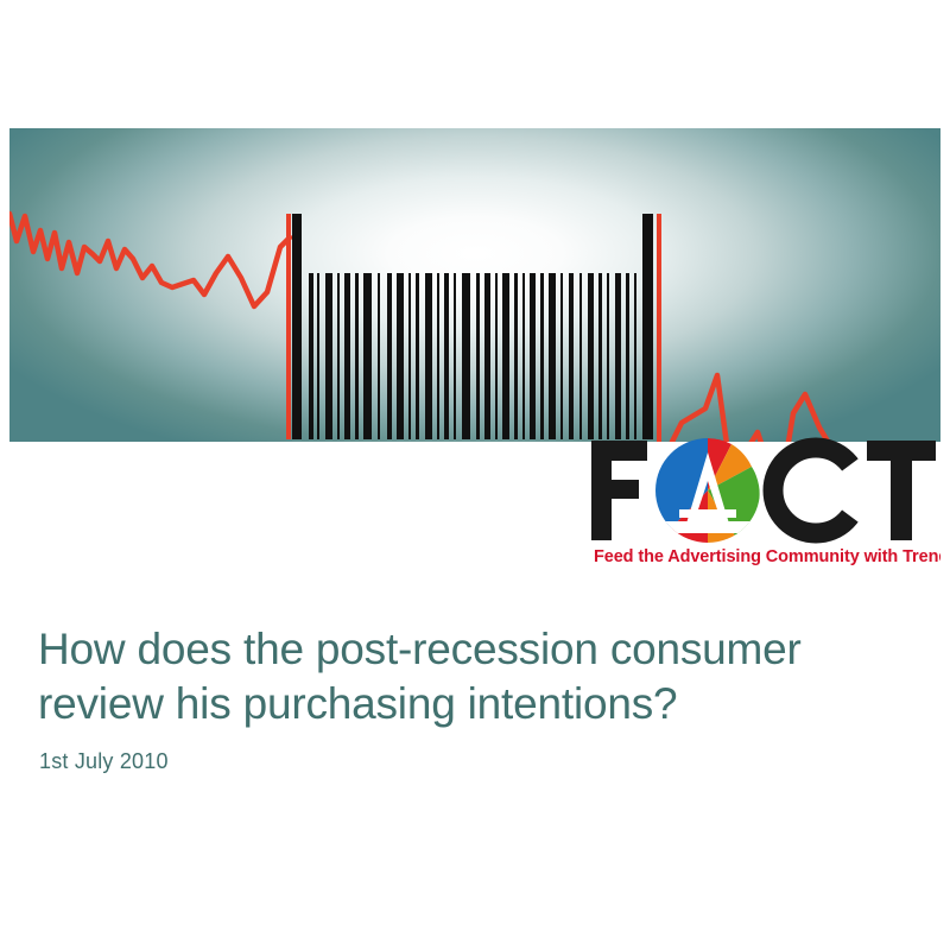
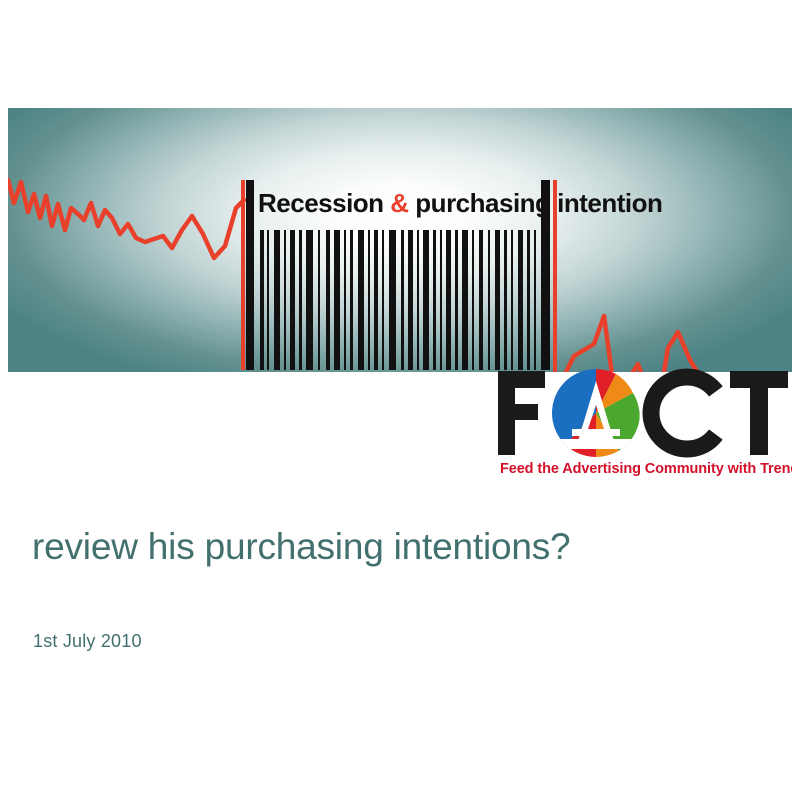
+ Recession & purchasing intention
  Feed the Advertising Community with Tren
- How does the post-recession consumer
  review his purchasing intentions?
  1st July 2010
